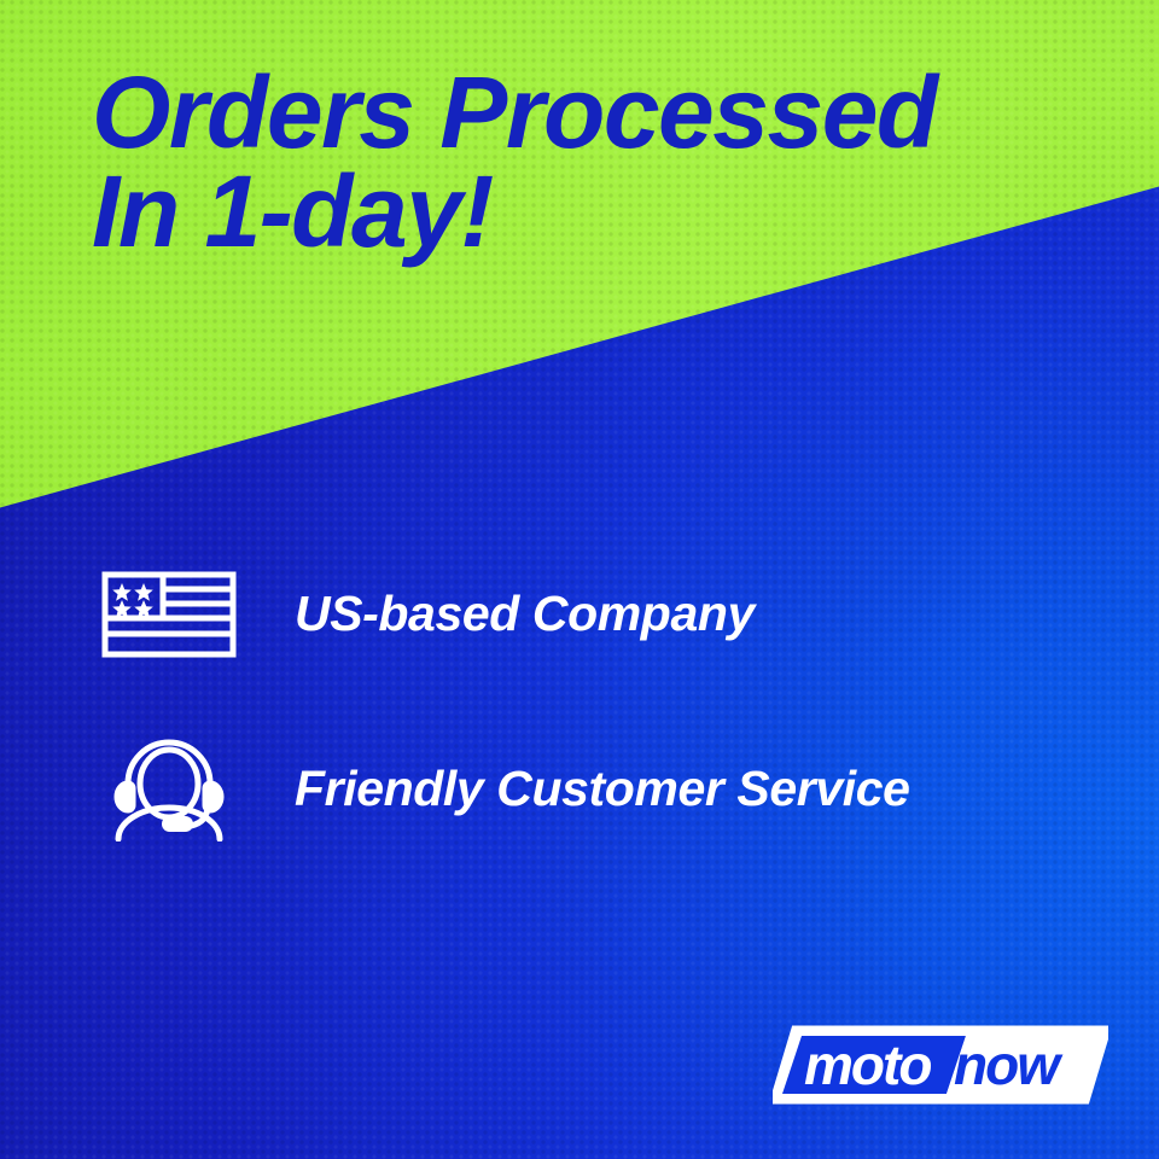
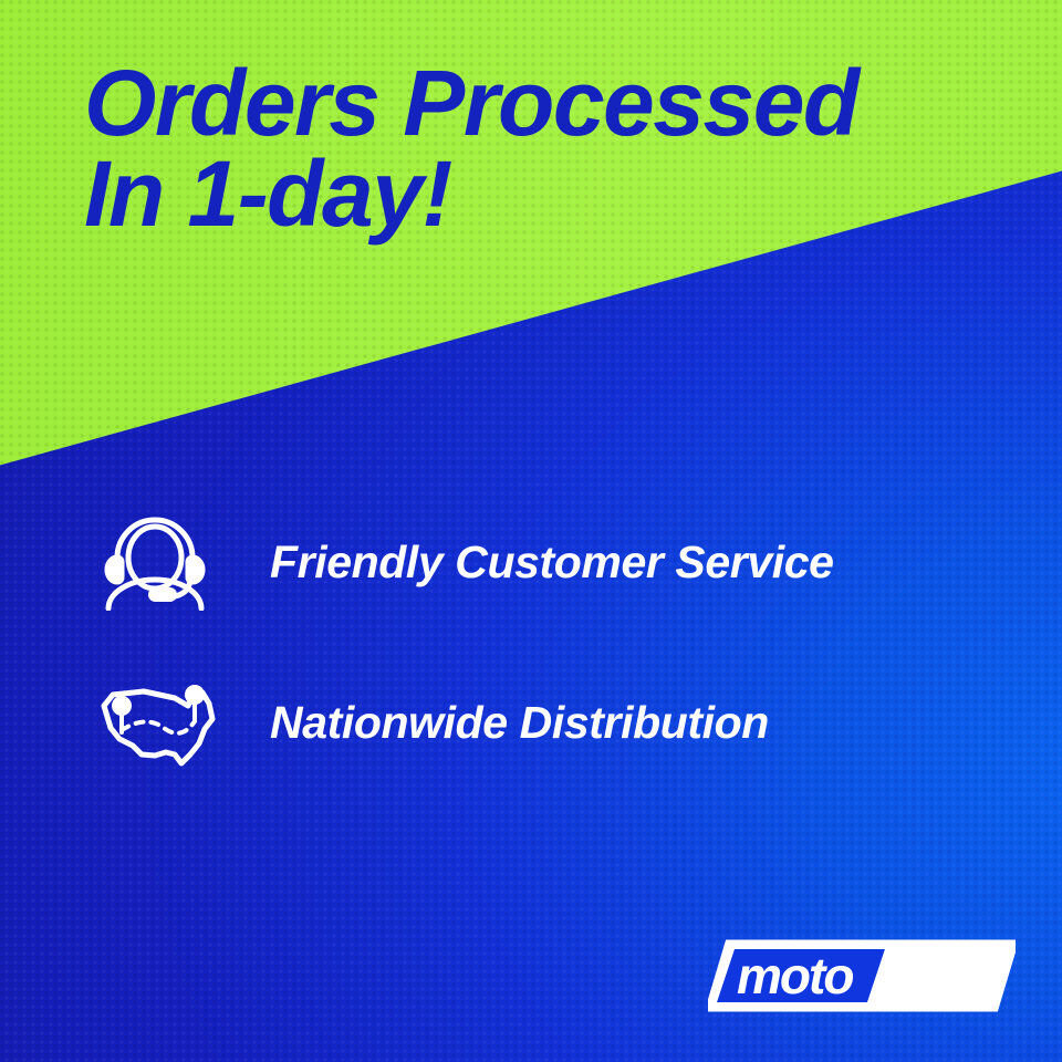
  Orders Processed
  In 1-day!
- US-based Company
  Friendly Customer Service
+ Nationwide Distribution
  moto
- now
